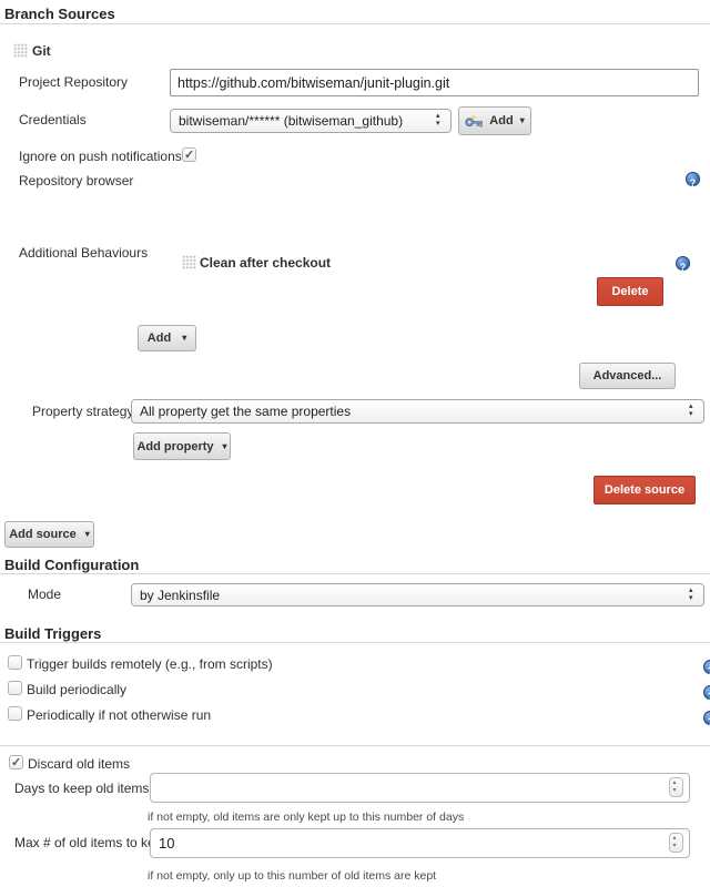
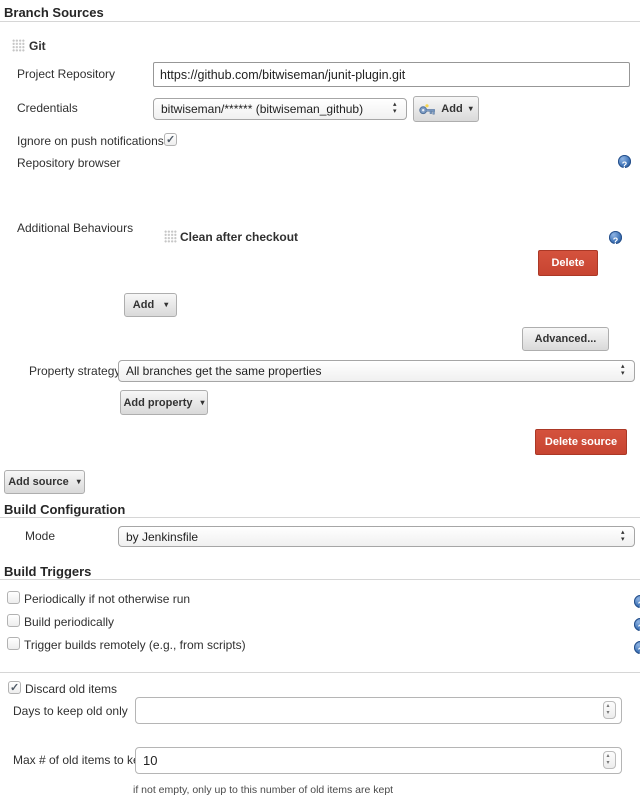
  Branch Sources
  Git
  Project Repository
  https://github.com/bitwiseman/junit-plugin.git
  Credentials
  bitwiseman/****** (bitwiseman_github)
  Add
  ▾
  Ignore on push notifications
  Repository browser
  Additional Behaviours
  Clean after checkout
  Delete
  Add
  ▾
  Advanced...
  Property strateg
- All property get the same properties
+ All branches get the same properties
  Add property
  ▾
  Delete source
  Add source
  ▾
  Build Configuration
  Mode
  by Jenkinsfile
  Build Triggers
- Trigger builds remotely (e.g., from scripts)
+ Periodically if not otherwise run
  Build periodically
- Periodically if not otherwise run
+ Trigger builds remotely (e.g., from scripts)
  Discard old items
- Days to keep old items
+ Days to keep old only
- if not empty, old items are only kept up to this number of days
  Max # of old items to k
  10
  if not empty, only up to this number of old items are kept
